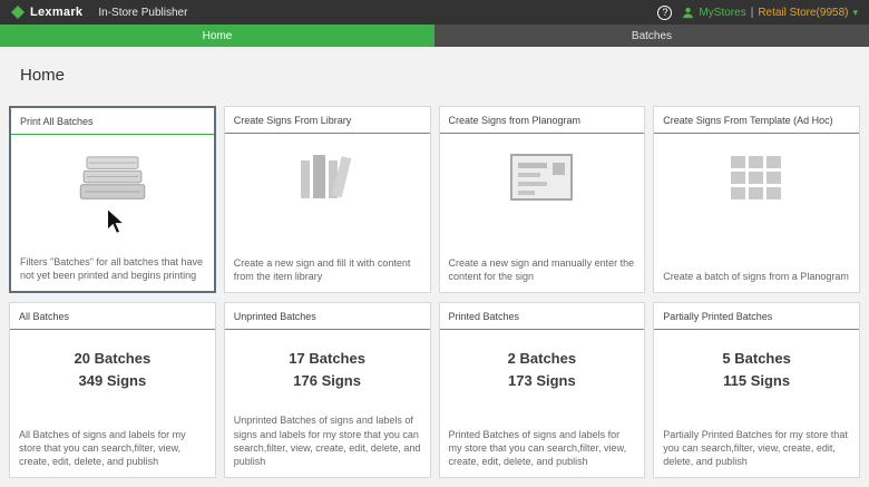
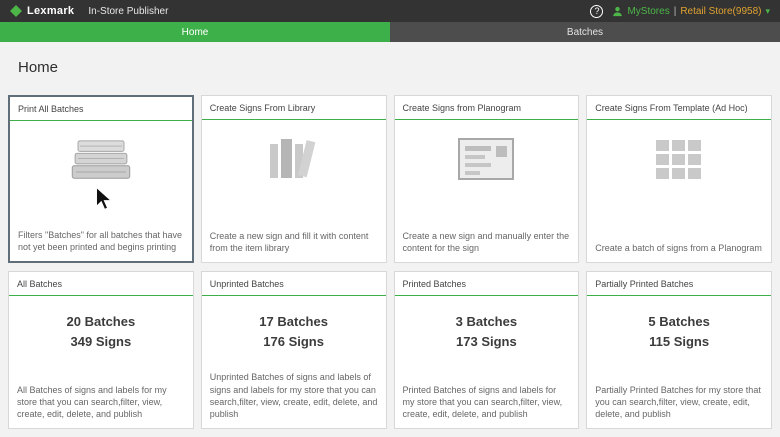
  Lexmark
  In-Store Publisher
  ?
  MyStores
  |
  Retail Store(9958)
  ▾
  Home
  Batches
  Home
  Print All Batches
  Filters "Batches" for all batches that have not yet been printed and begins printing
  Create Signs From Library
  Create a new sign and fill it with content from the item library
  Create Signs from Planogram
  Create a new sign and manually enter the content for the sign
  Create Signs From Template (Ad Hoc)
  Create a batch of signs from a Planogram
  All Batches
  20 Batches
  349 Signs
  All Batches of signs and labels for my store that you can search,filter, view, create, edit, delete, and publish
  Unprinted Batches
  17 Batches
  176 Signs
  Unprinted Batches of signs and labels of signs and labels for my store that you can search,filter, view, create, edit, delete, and publish
  Printed Batches
- 2 Batches
+ 3 Batches
  173 Signs
  Printed Batches of signs and labels for my store that you can search,filter, view, create, edit, delete, and publish
  Partially Printed Batches
  5 Batches
  115 Signs
  Partially Printed Batches for my store that you can search,filter, view, create, edit, delete, and publish
